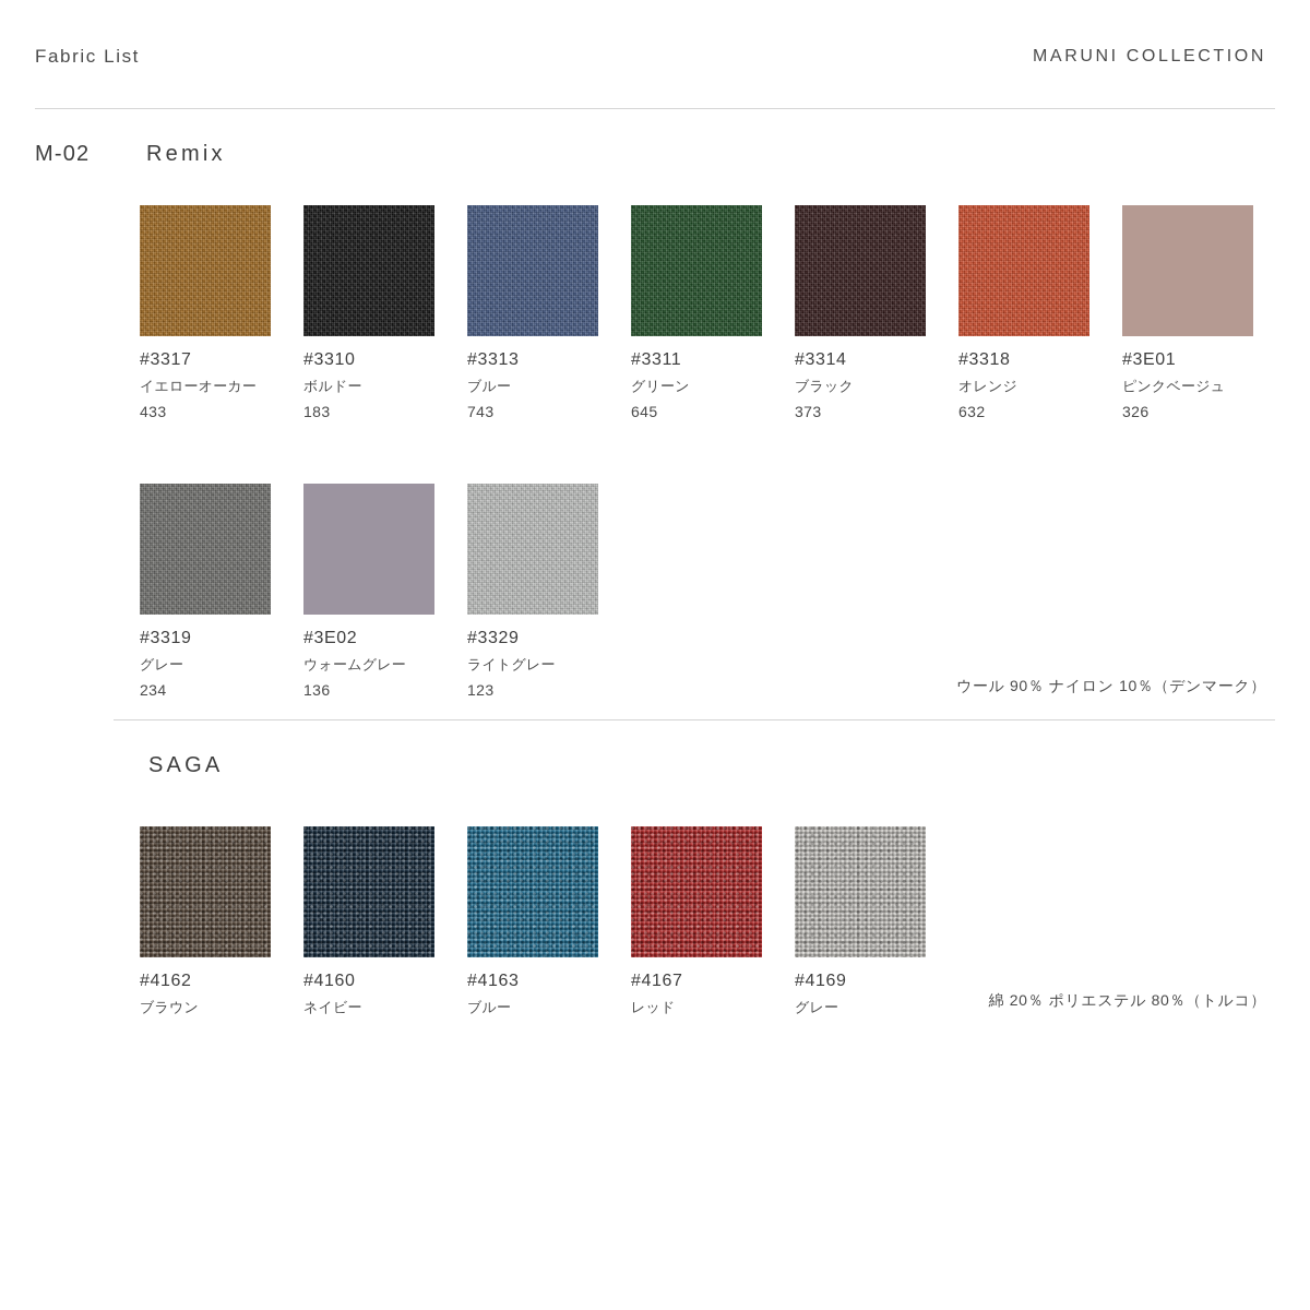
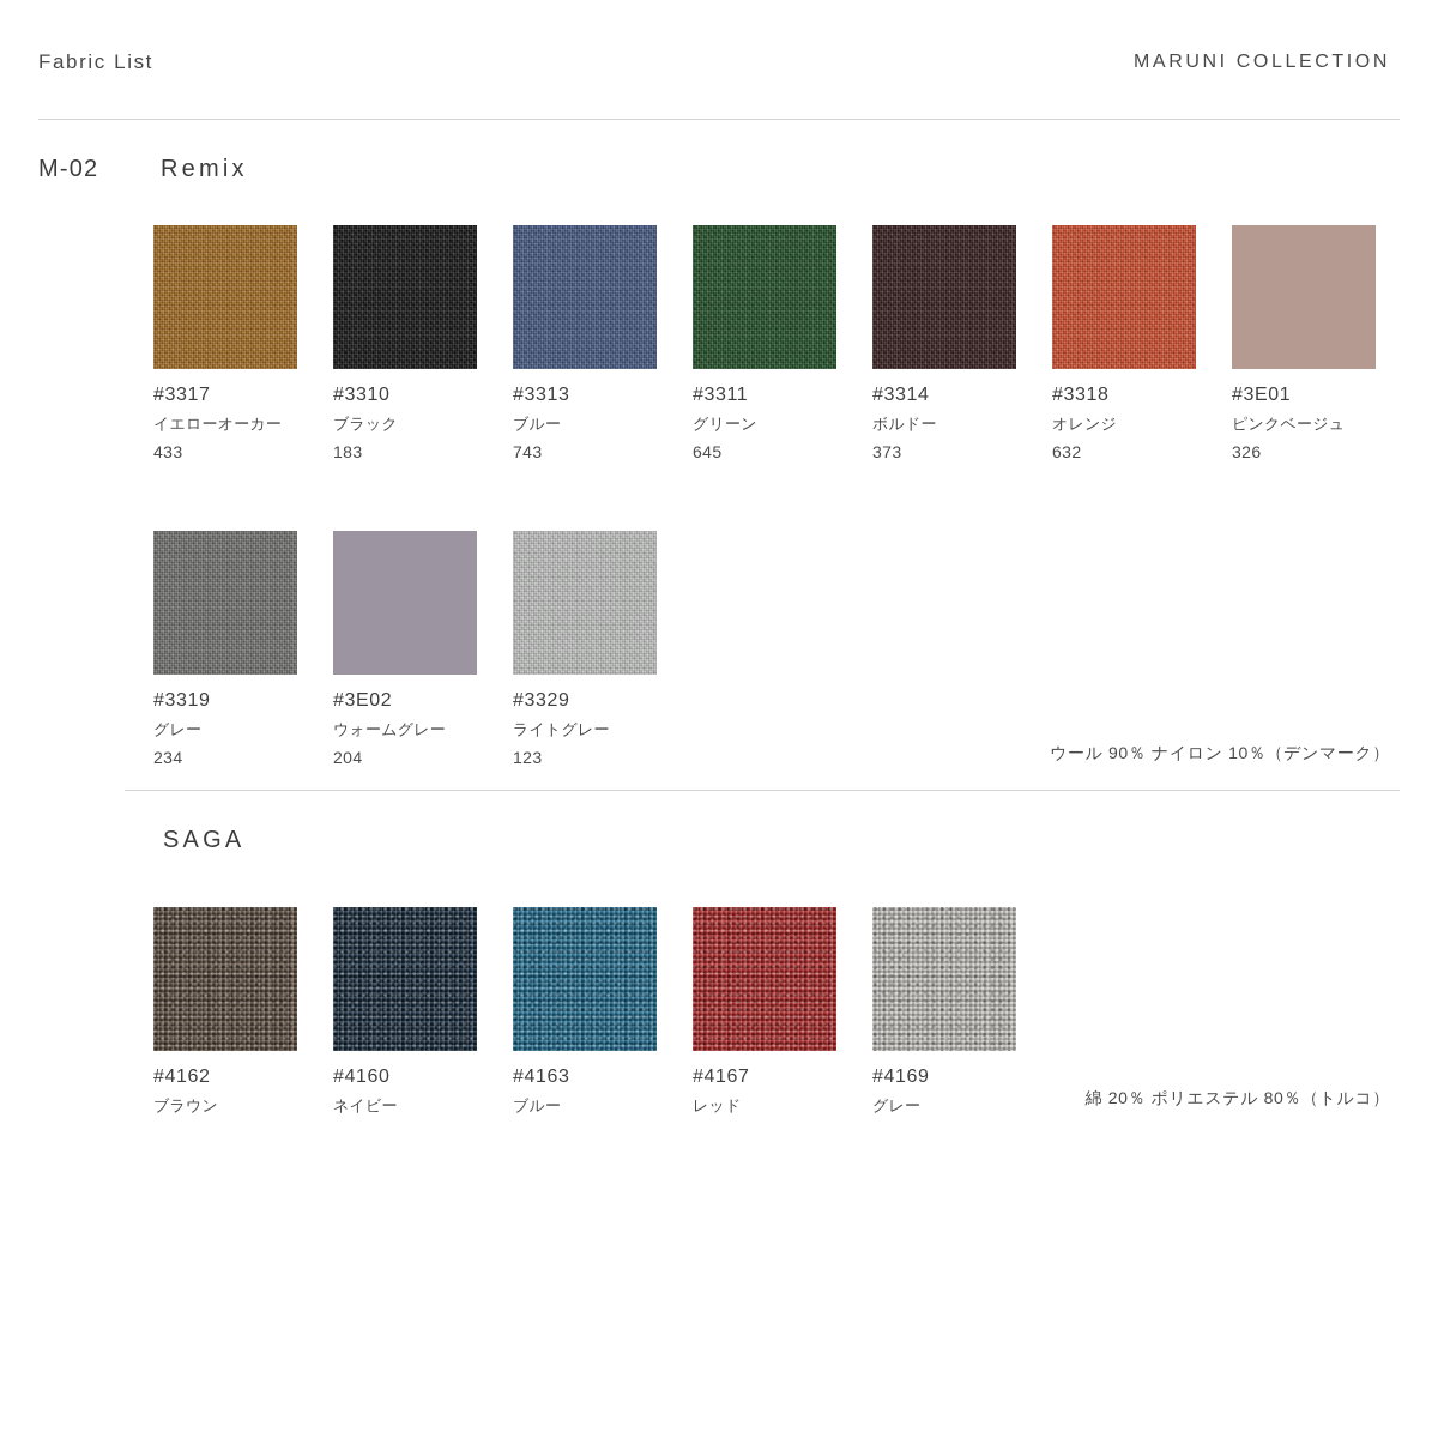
  Fabric List
  MARUNI COLLECTION
  M-02
  Remix
  #3317
  イエローオーカー
  433
  #3310
- ボルドー
+ ブラック
  183
  #3313
  ブルー
  743
  #3311
  グリーン
  645
  #3314
- ブラック
+ ボルドー
  373
  #3318
  オレンジ
  632
  #3E01
  ピンクベージュ
  326
  #3319
  グレー
  234
  #3E02
  ウォームグレー
- 136
+ 204
  #3329
  ライトグレー
  123
  ウール 90％ ナイロン 10％（デンマーク）
  SAGA
  #4162
  ブラウン
  #4160
  ネイビー
  #4163
  ブルー
  #4167
  レッド
  #4169
  グレー
  綿 20％ ポリエステル 80％（トルコ）
